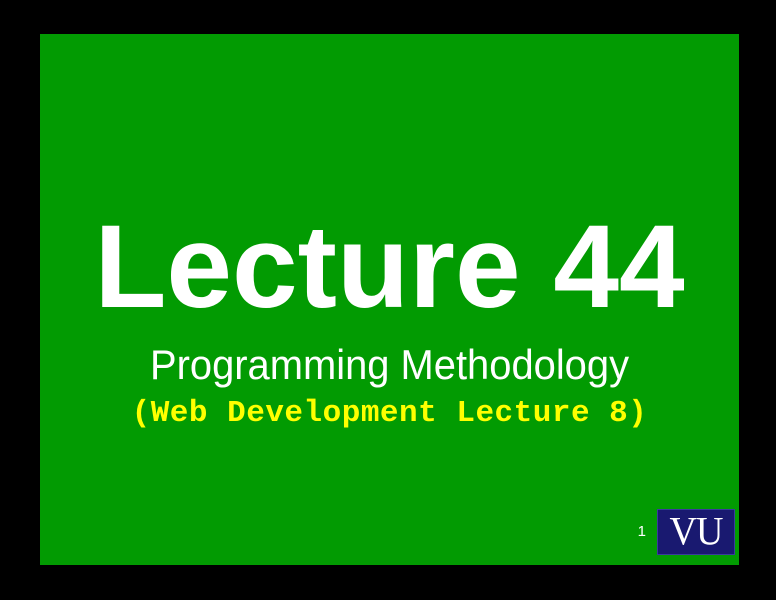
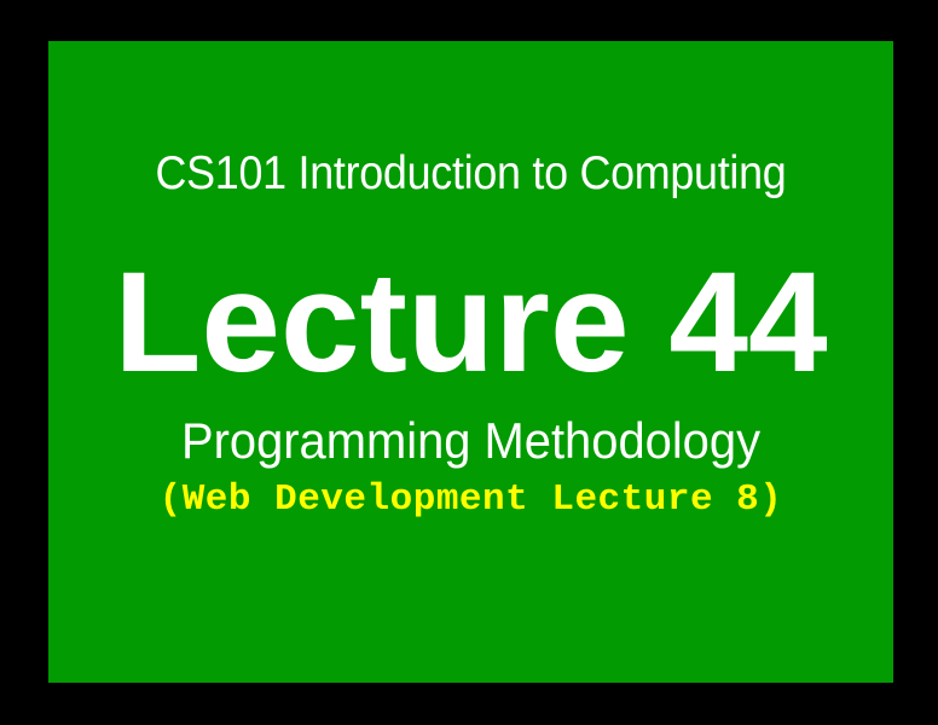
+ CS101 Introduction to Computing
  Lecture 44
  Programming Methodology
  (Web Development Lecture 8)
- 1
- VU
